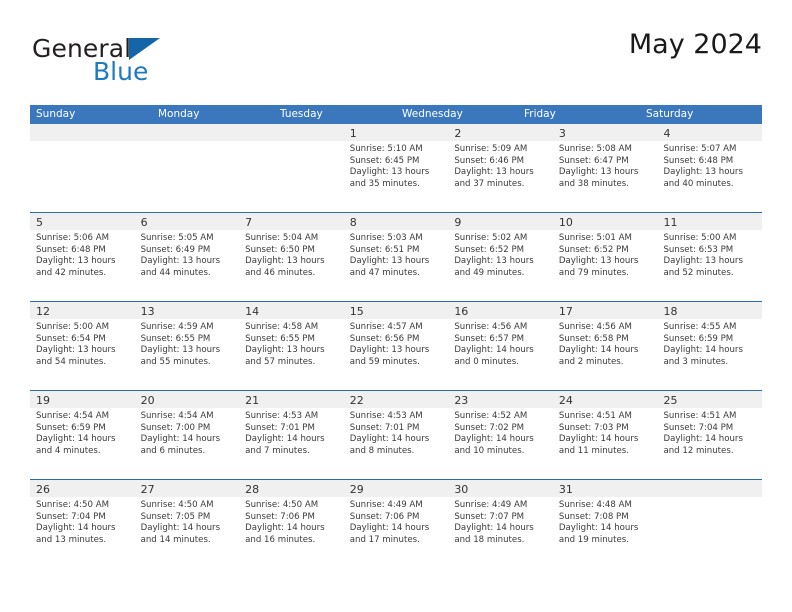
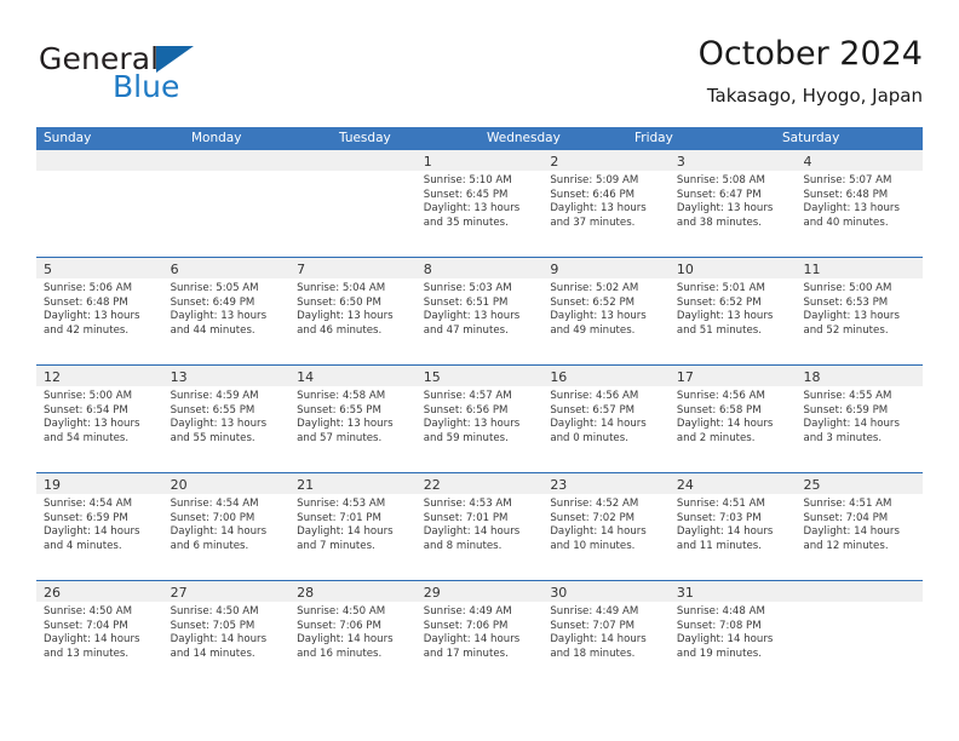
  General
  Blue
- May 2024
+ October 2024
+ Takasago, Hyogo, Japan
  Sunday
  Monday
  Tuesday
  Wednesday
  Friday
  Saturday
  1
  Sunrise: 5:10 AM
  Sunset: 6:45 PM
  Daylight: 13 hours
  and 35 minutes.
  2
  Sunrise: 5:09 AM
  Sunset: 6:46 PM
  Daylight: 13 hours
  and 37 minutes.
  3
  Sunrise: 5:08 AM
  Sunset: 6:47 PM
  Daylight: 13 hours
  and 38 minutes.
  4
  Sunrise: 5:07 AM
  Sunset: 6:48 PM
  Daylight: 13 hours
  and 40 minutes.
  5
  Sunrise: 5:06 AM
  Sunset: 6:48 PM
  Daylight: 13 hours
  and 42 minutes.
  6
  Sunrise: 5:05 AM
  Sunset: 6:49 PM
  Daylight: 13 hours
  and 44 minutes.
  7
  Sunrise: 5:04 AM
  Sunset: 6:50 PM
  Daylight: 13 hours
  and 46 minutes.
  8
  Sunrise: 5:03 AM
  Sunset: 6:51 PM
  Daylight: 13 hours
  and 47 minutes.
  9
  Sunrise: 5:02 AM
  Sunset: 6:52 PM
  Daylight: 13 hours
  and 49 minutes.
  10
  Sunrise: 5:01 AM
  Sunset: 6:52 PM
  Daylight: 13 hours
- and 79 minutes.
+ and 51 minutes.
  11
  Sunrise: 5:00 AM
  Sunset: 6:53 PM
  Daylight: 13 hours
  and 52 minutes.
  12
  Sunrise: 5:00 AM
  Sunset: 6:54 PM
  Daylight: 13 hours
  and 54 minutes.
  13
  Sunrise: 4:59 AM
  Sunset: 6:55 PM
  Daylight: 13 hours
  and 55 minutes.
  14
  Sunrise: 4:58 AM
  Sunset: 6:55 PM
  Daylight: 13 hours
  and 57 minutes.
  15
  Sunrise: 4:57 AM
  Sunset: 6:56 PM
  Daylight: 13 hours
  and 59 minutes.
  16
  Sunrise: 4:56 AM
  Sunset: 6:57 PM
  Daylight: 14 hours
  and 0 minutes.
  17
  Sunrise: 4:56 AM
  Sunset: 6:58 PM
  Daylight: 14 hours
  and 2 minutes.
  18
  Sunrise: 4:55 AM
  Sunset: 6:59 PM
  Daylight: 14 hours
  and 3 minutes.
  19
  Sunrise: 4:54 AM
  Sunset: 6:59 PM
  Daylight: 14 hours
  and 4 minutes.
  20
  Sunrise: 4:54 AM
  Sunset: 7:00 PM
  Daylight: 14 hours
  and 6 minutes.
  21
  Sunrise: 4:53 AM
  Sunset: 7:01 PM
  Daylight: 14 hours
  and 7 minutes.
  22
  Sunrise: 4:53 AM
  Sunset: 7:01 PM
  Daylight: 14 hours
  and 8 minutes.
  23
  Sunrise: 4:52 AM
  Sunset: 7:02 PM
  Daylight: 14 hours
  and 10 minutes.
  24
  Sunrise: 4:51 AM
  Sunset: 7:03 PM
  Daylight: 14 hours
  and 11 minutes.
  25
  Sunrise: 4:51 AM
  Sunset: 7:04 PM
  Daylight: 14 hours
  and 12 minutes.
  26
  Sunrise: 4:50 AM
  Sunset: 7:04 PM
  Daylight: 14 hours
  and 13 minutes.
  27
  Sunrise: 4:50 AM
  Sunset: 7:05 PM
  Daylight: 14 hours
  and 14 minutes.
  28
  Sunrise: 4:50 AM
  Sunset: 7:06 PM
  Daylight: 14 hours
  and 16 minutes.
  29
  Sunrise: 4:49 AM
  Sunset: 7:06 PM
  Daylight: 14 hours
  and 17 minutes.
  30
  Sunrise: 4:49 AM
  Sunset: 7:07 PM
  Daylight: 14 hours
  and 18 minutes.
  31
  Sunrise: 4:48 AM
  Sunset: 7:08 PM
  Daylight: 14 hours
  and 19 minutes.
